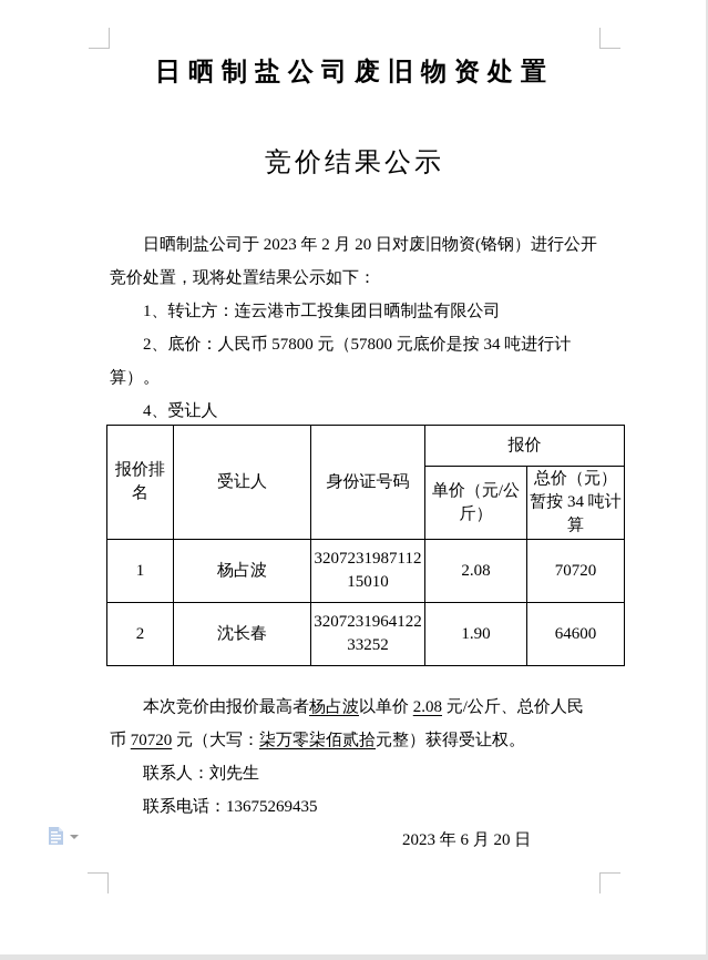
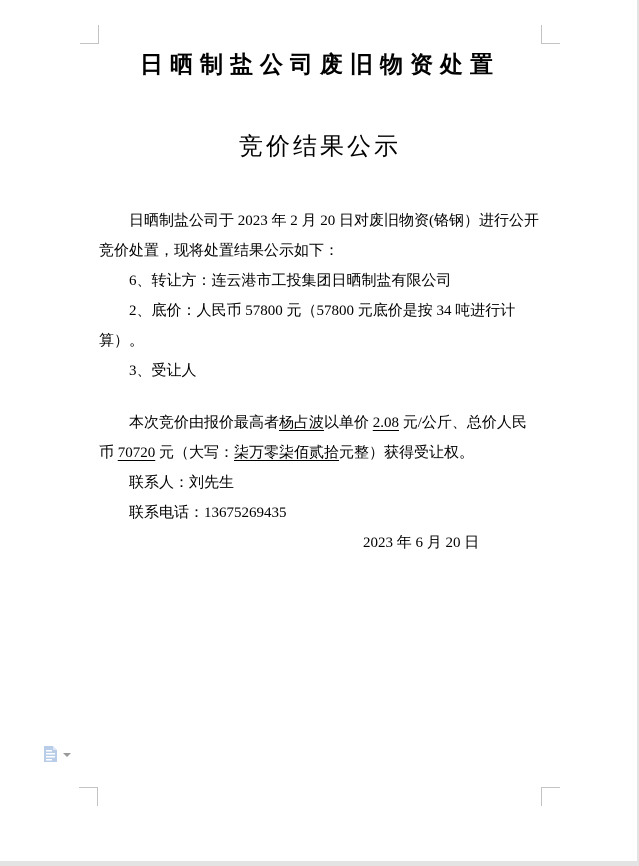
  日晒制盐公司废旧物资处置
  竞价结果公示
  日晒制盐公司于 2023 年 2 月 20 日对废旧物资(铬钢）进行公开竞价处置，现将处置结果公示如下：
- 1、转让方：连云港市工投集团日晒制盐有限公司
+ 6、转让方：连云港市工投集团日晒制盐有限公司
  2、底价：人民币 57800 元（57800 元底价是按 34 吨进行计算）。
- 4、受让人
+ 3、受让人
- 报价排名	受让人	身份证号码	报价
- 单价（元/公斤）	总价（元）暂按 34 吨计算
- 1	杨占波	320723198711215010	2.08	70720
- 2	沈长春	320723196412233252	1.90	64600
  本次竞价由报价最高者杨占波以单价 2.08 元/公斤、总价人民币 70720 元（大写：柒万零柒佰贰拾元整）获得受让权。
  联系人：刘先生
  联系电话：13675269435
  2023 年 6 月 20 日
